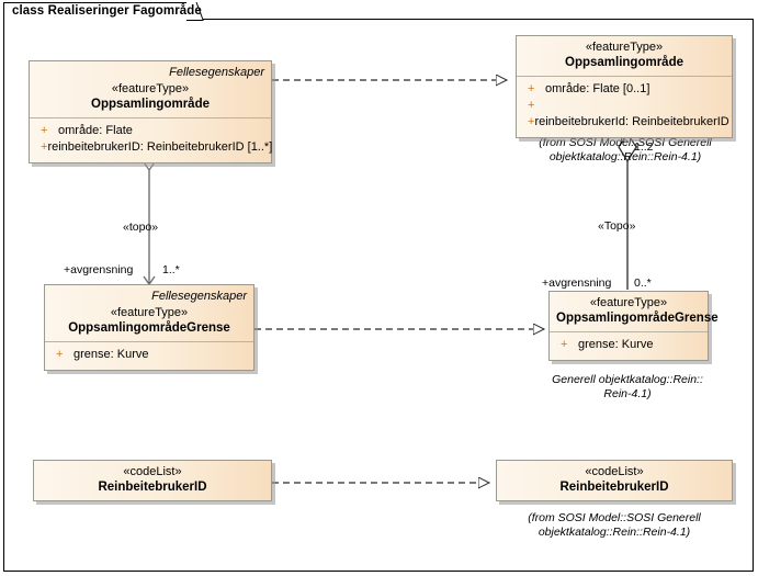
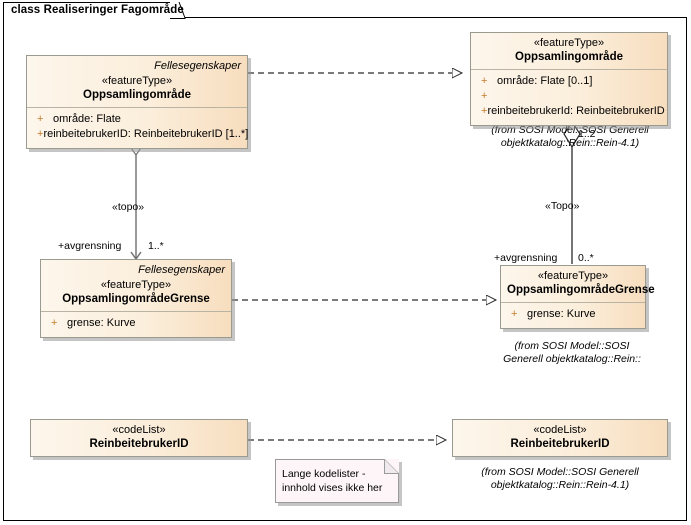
  class Realiseringer Fagområde
  Fellesegenskaper
  «featureType»
  Oppsamlingområde
  +
  område: Flate
  +
  reinbeitebrukerID: ReinbeitebrukerID [1..*]
  «featureType»
  Oppsamlingområde
  +
  område: Flate [0..1]
  +
  +
  reinbeitebrukerId: ReinbeitebrukerID
  (from SOSI Model::SOSI Generell
  objektkatalog::Rein::Rein-4.1)
  1..2
  Fellesegenskaper
  «featureType»
  OppsamlingområdeGrense
  +
  grense: Kurve
  «featureType»
  OppsamlingområdeGrense
  +
  grense: Kurve
+ (from SOSI Model::SOSI
  Generell objektkatalog::Rein::
- Rein-4.1)
  «codeList»
  ReinbeitebrukerID
  «codeList»
  ReinbeitebrukerID
  (from SOSI Model::SOSI Generell
  objektkatalog::Rein::Rein-4.1)
+ Lange kodelister -
+ innhold vises ikke her
  «topo»
  +avgrensning
  1..*
  «Topo»
  +avgrensning
  0..*
